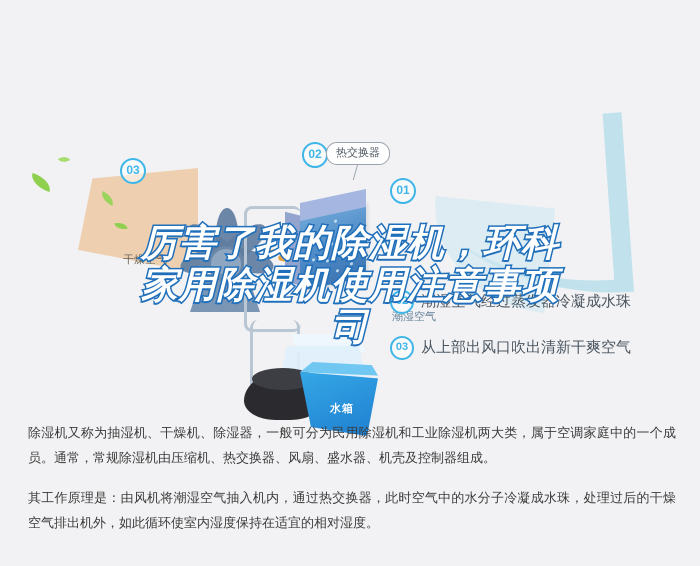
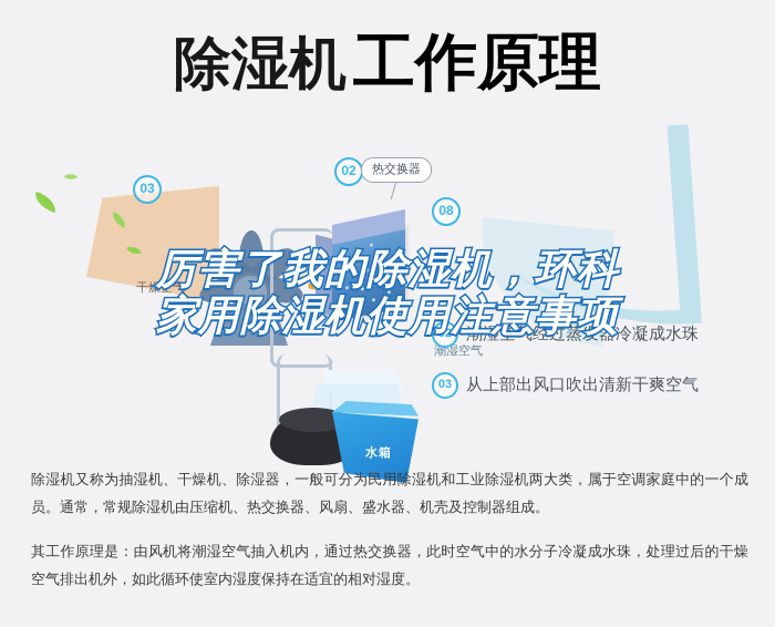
+ 除湿机工作原理
  水箱
  03
  02
- 01
+ 08
  热交换器
  干燥空气
  潮湿空气
  02
  潮湿空气经过蒸发器冷凝成水珠
  03
  从上部出风口吹出清新干爽空气
  厉害了我的除湿机，环科
  家用除湿机使用注意事项
- 司
  除湿机又称为抽湿机、干燥机、除湿器，一般可分为民用除湿机和工业除湿机两大类，属于空调家庭中的一个成员。通常，常规除湿机由压缩机、热交换器、风扇、盛水器、机壳及控制器组成。
  其工作原理是：由风机将潮湿空气抽入机内，通过热交换器，此时空气中的水分子冷凝成水珠，处理过后的干燥空气排出机外，如此循环使室内湿度保持在适宜的相对湿度。
